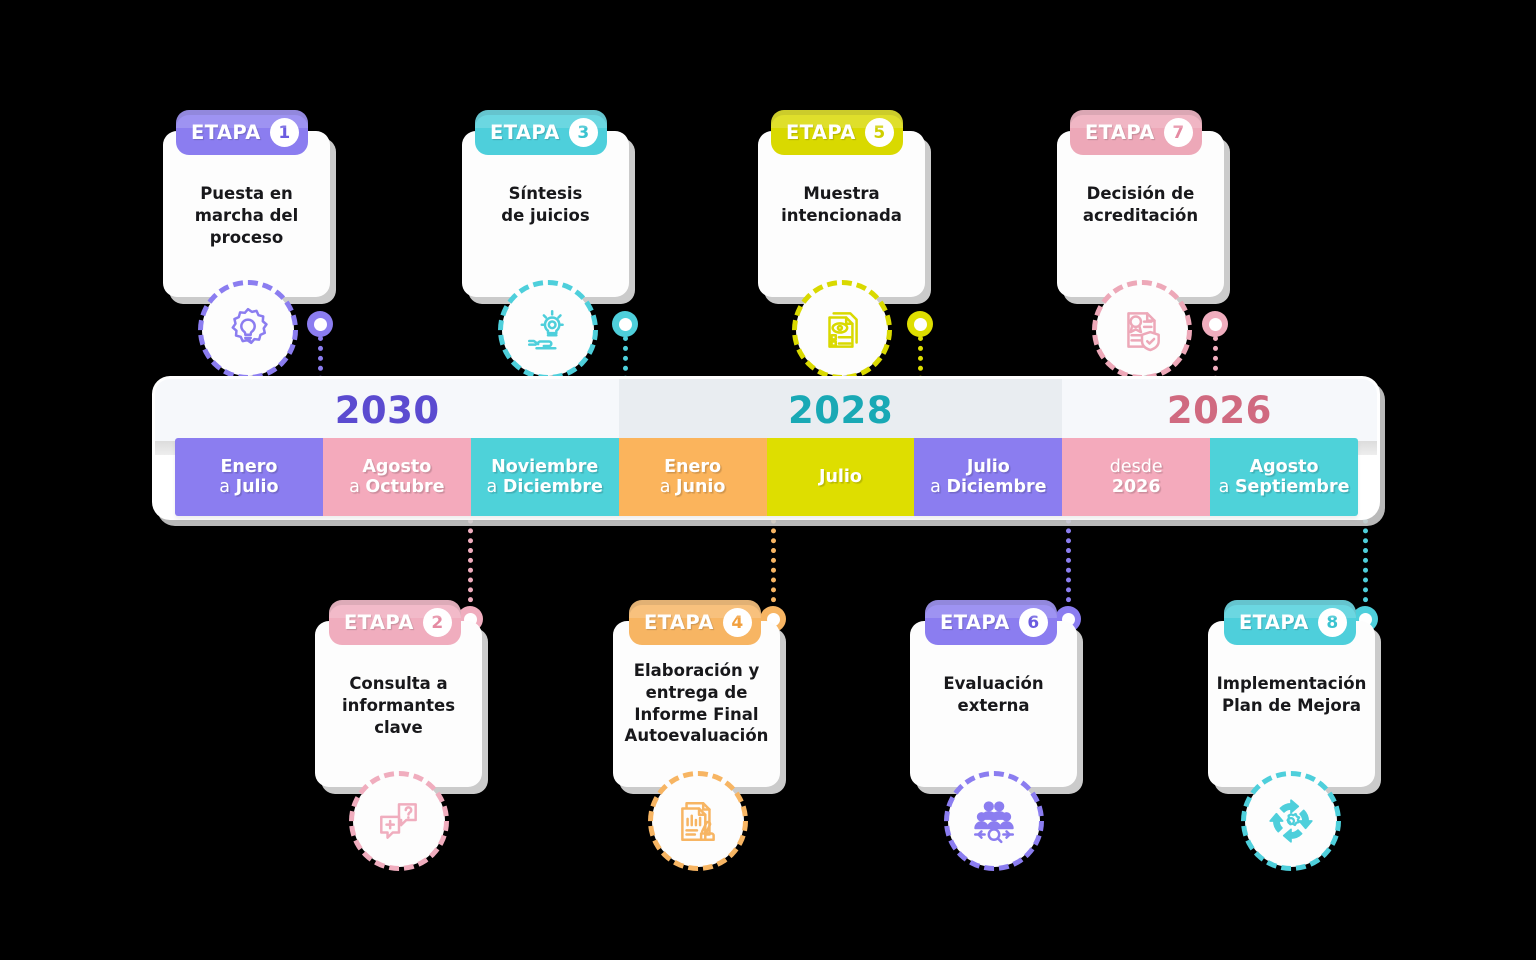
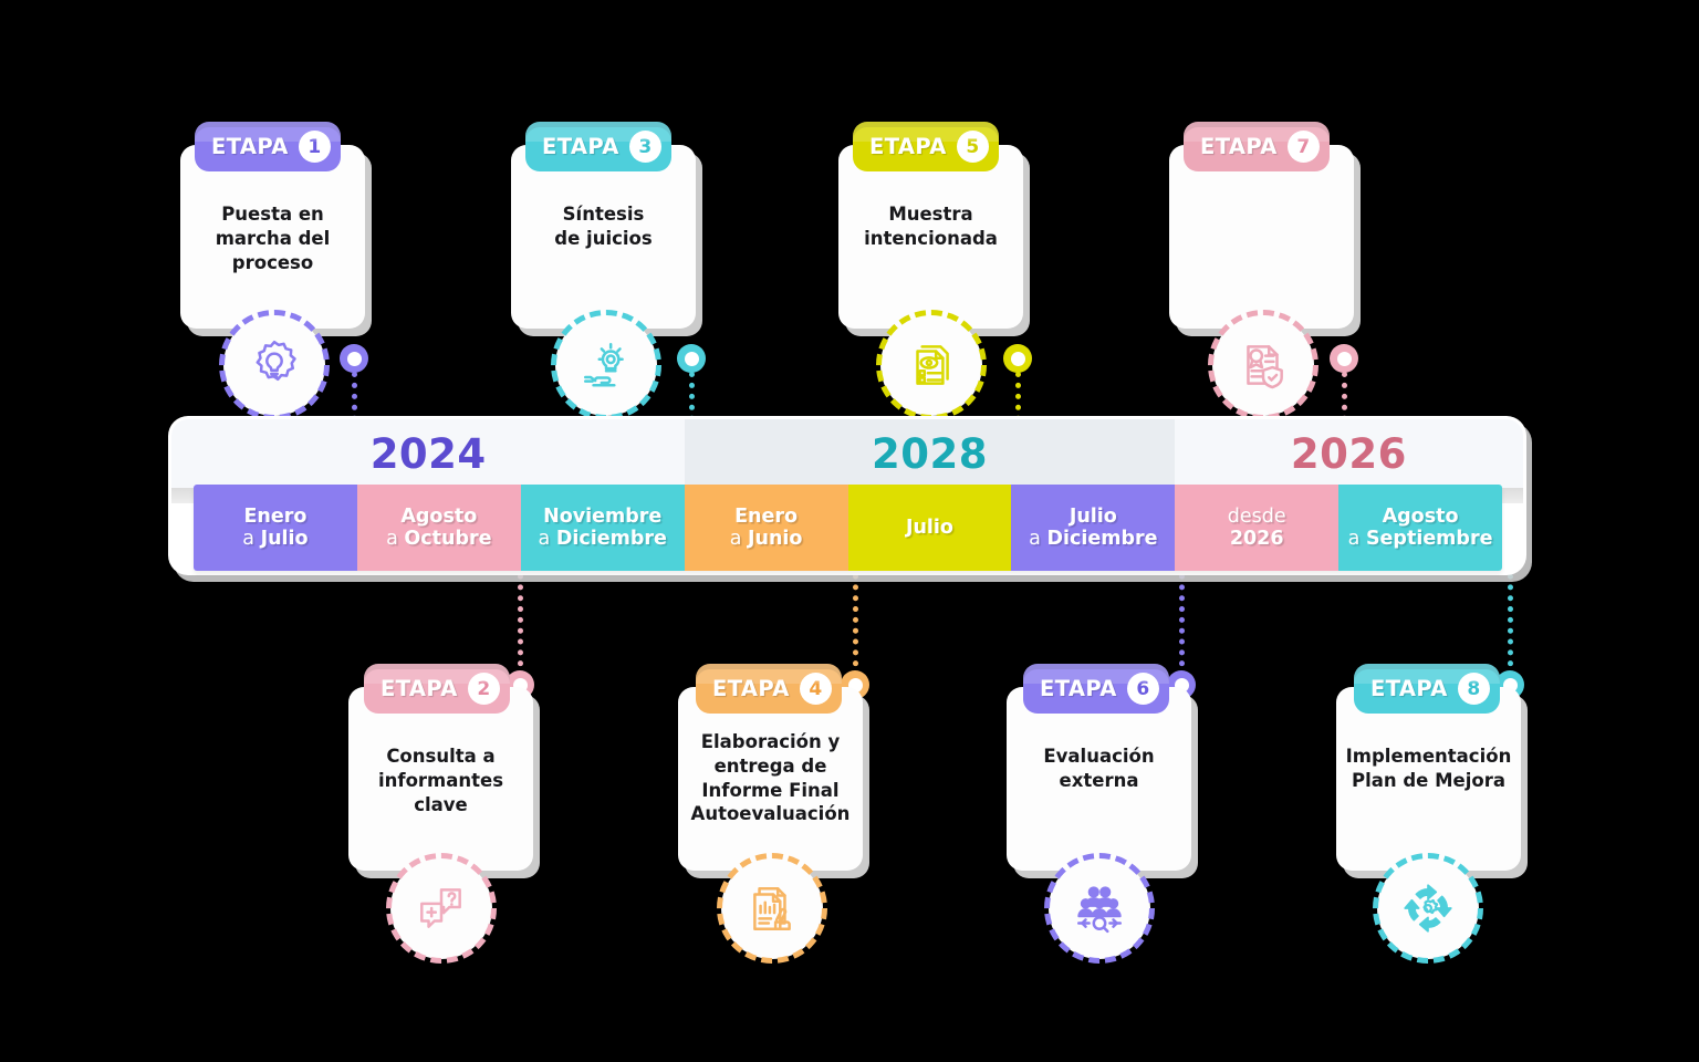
  Puesta en
  marcha del
  proceso
  ETAPA
  1
  Síntesis
  de juicios
  ETAPA
  3
  Muestra
  intencionada
  ETAPA
  5
- Decisión de
- acreditación
  ETAPA
  7
- 2030
+ 2024
  2028
  2026
  Enero
  a Julio
  Agosto
  a Octubre
  Noviembre
  a Diciembre
  Enero
  a Junio
  Julio
  Julio
  a Diciembre
  desde
  2026
  Agosto
  a Septiembre
  Consulta a
  informantes
  clave
  ETAPA
  2
  Elaboración y
  entrega de
  Informe Final
  Autoevaluación
  ETAPA
  4
  Evaluación
  externa
  ETAPA
  6
  Implementación
  Plan de Mejora
  ETAPA
  8
